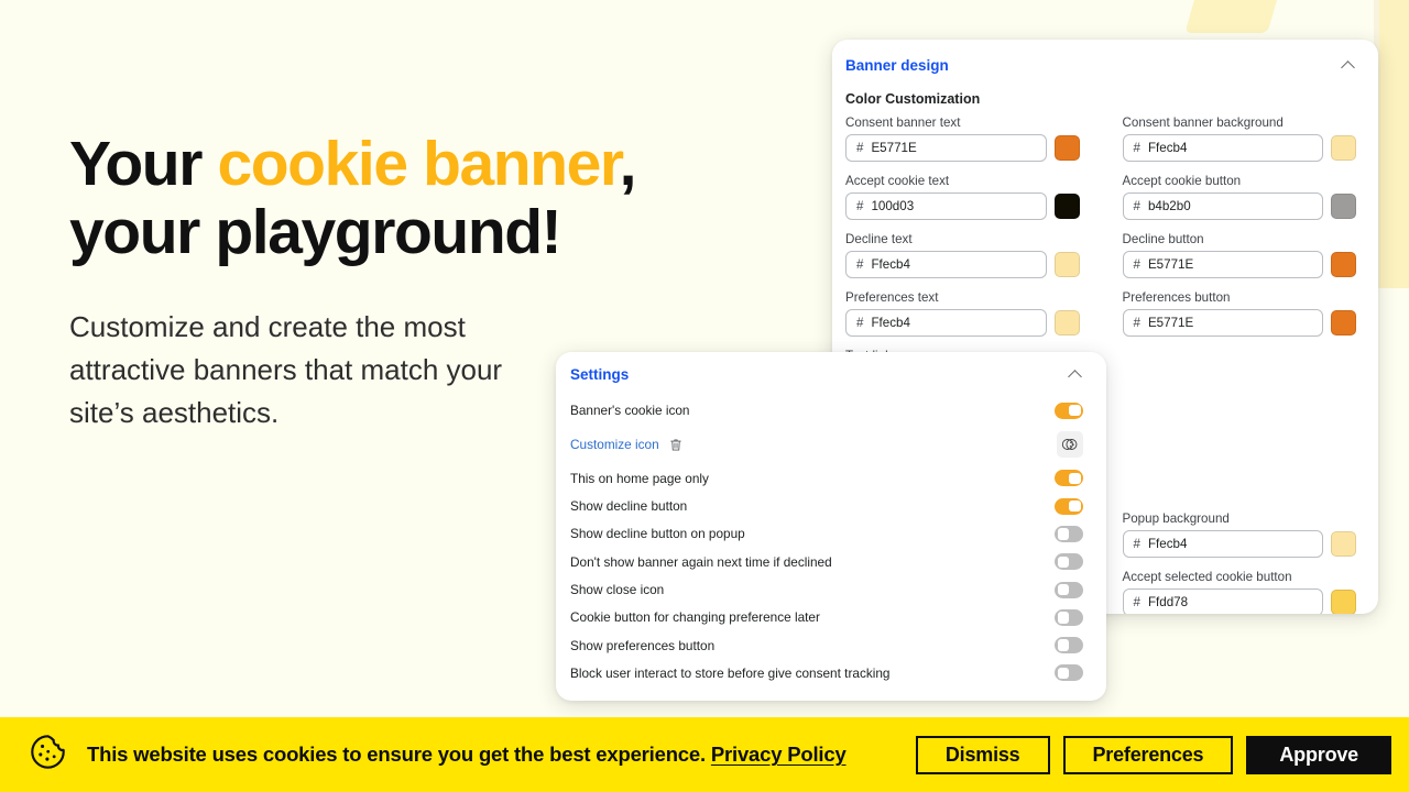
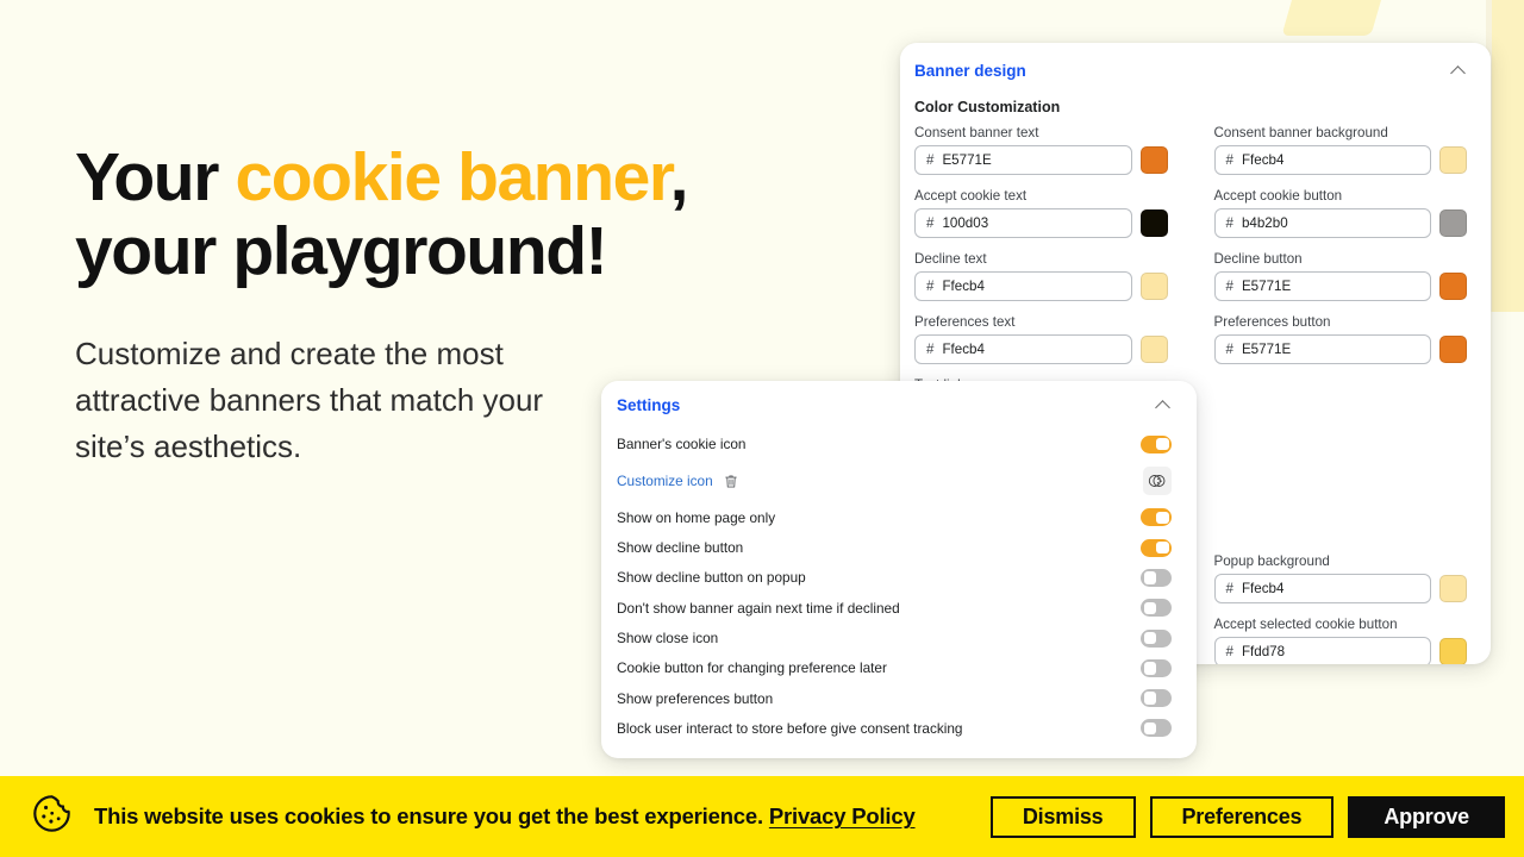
  Your cookie banner,
  your playground!
  Customize and create the most attractive banners that match your site’s aesthetics.
  Banner design
  Color Customization
  Consent banner text
  #
  E5771E
  Accept cookie text
  #
  100d03
  Decline text
  #
  Ffecb4
  Preferences text
  #
  Ffecb4
  Consent banner background
  #
  Ffecb4
  Accept cookie button
  #
  b4b2b0
  Decline button
  #
  E5771E
  Preferences button
  #
  E5771E
  Popup background
  #
  Ffecb4
  Accept selected cookie button
  #
  Ffdd78
  Settings
  Banner's cookie icon
  Customize icon
- This on home page only
+ Show on home page only
  Show decline button
  Show decline button on popup
  Don't show banner again next time if declined
  Show close icon
  Cookie button for changing preference later
  Show preferences button
  Block user interact to store before give consent tracking
  This website uses cookies to ensure you get the best experience. Privacy Policy
  Dismiss
  Preferences
  Approve
